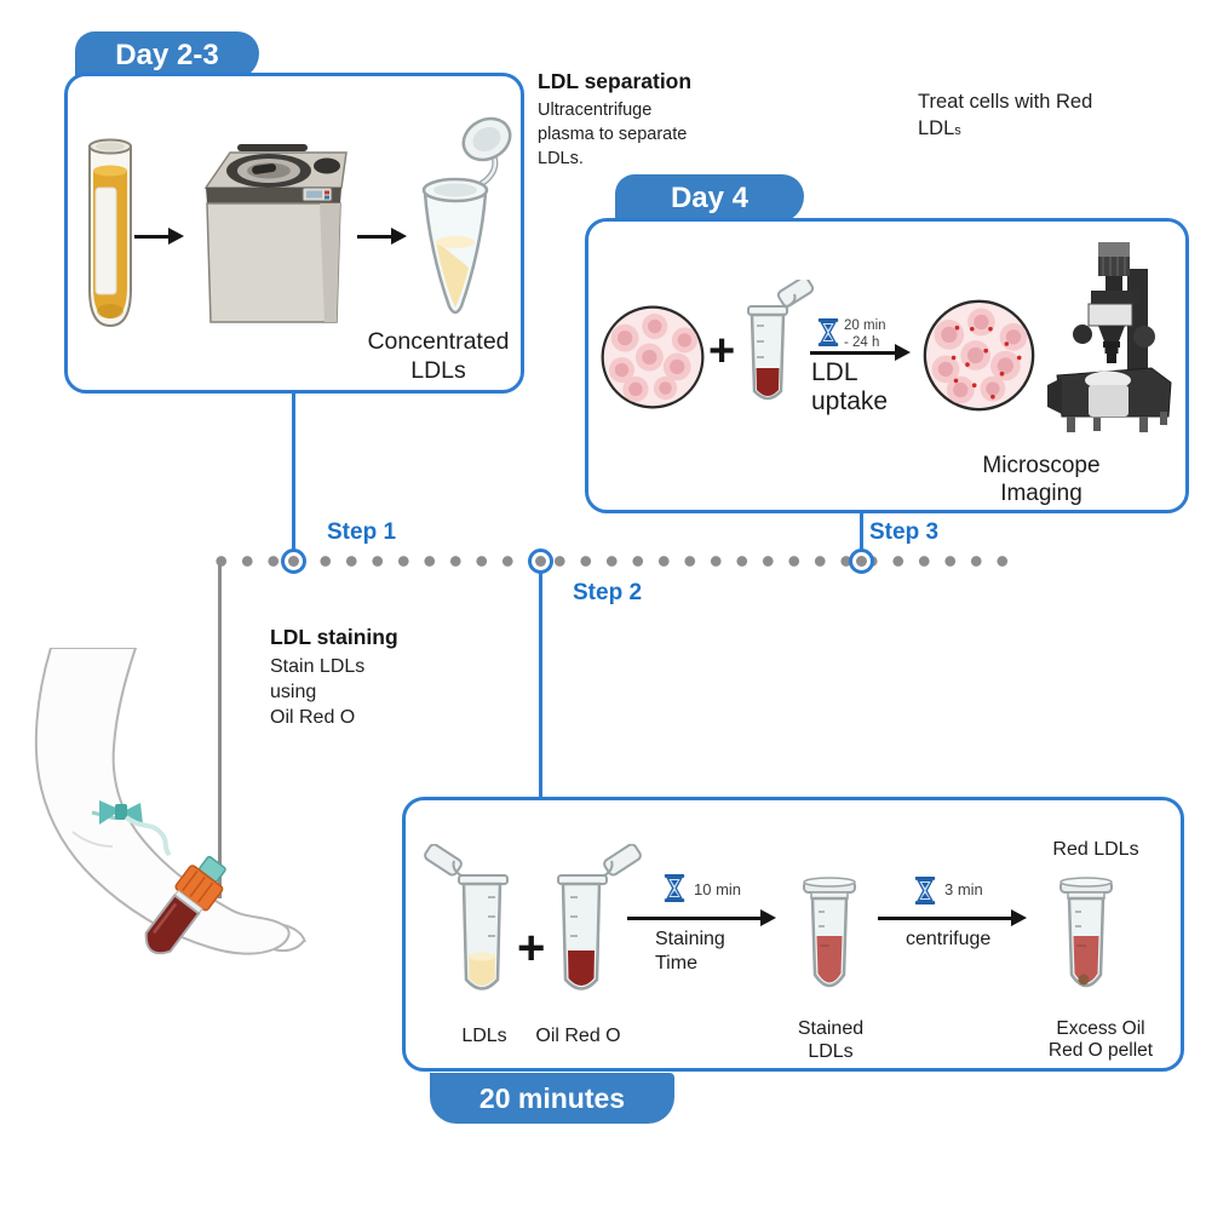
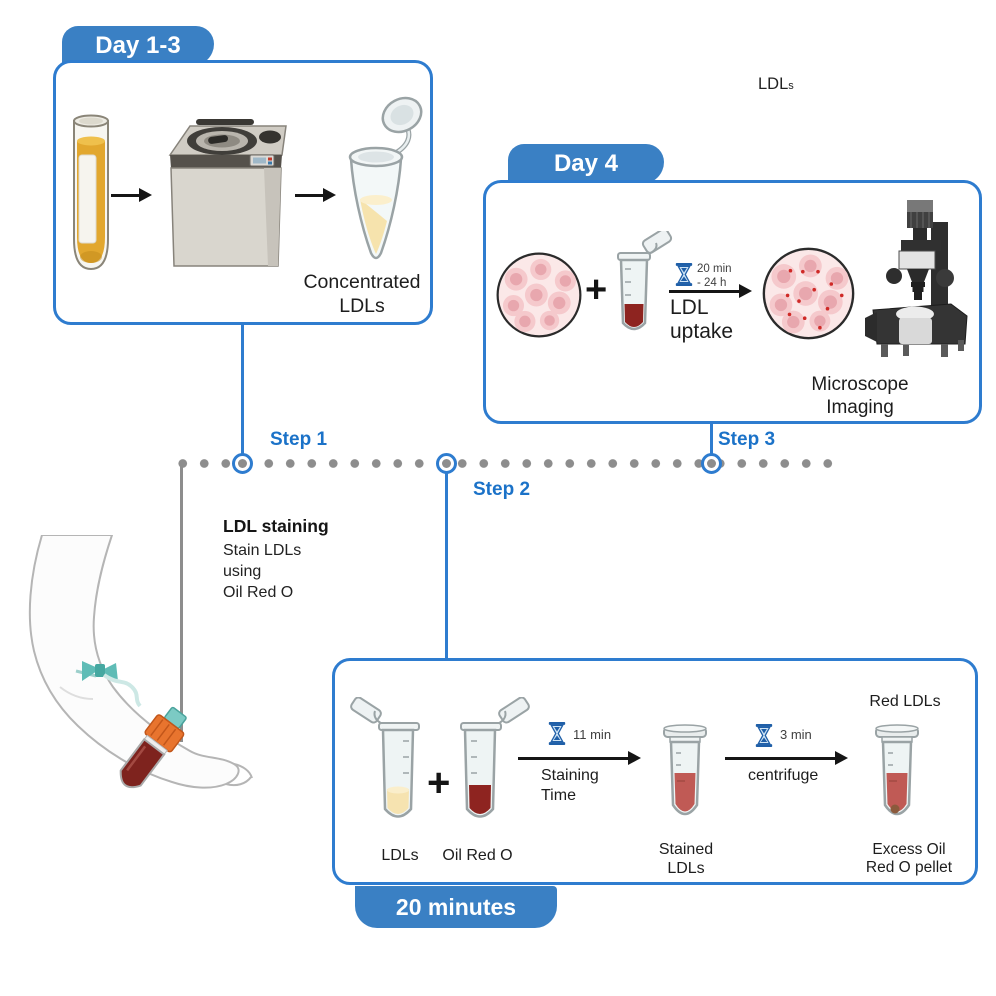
- Day 2-3
+ Day 1-3
  Concentrated
  LDLs
- LDL separation
- Ultracentrifuge
- plasma to separate
- LDLs.
- Treat cells with Red
  LDLs
  Day 4
  +
  20 min
  - 24 h
  LDL
  uptake
  Microscope
  Imaging
  Step 1
  Step 2
  Step 3
  LDL staining
  Stain LDLs
  using
  Oil Red O
  +
  LDLs
  Oil Red O
- 10 min
+ 11 min
  Staining
  Time
  Stained
  LDLs
  3 min
  centrifuge
  Red LDLs
  Excess Oil
  Red O pellet
  20 minutes
